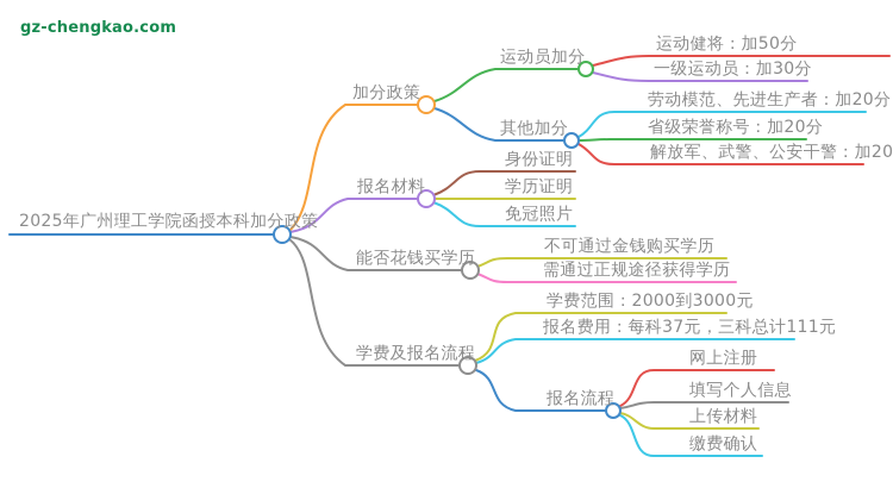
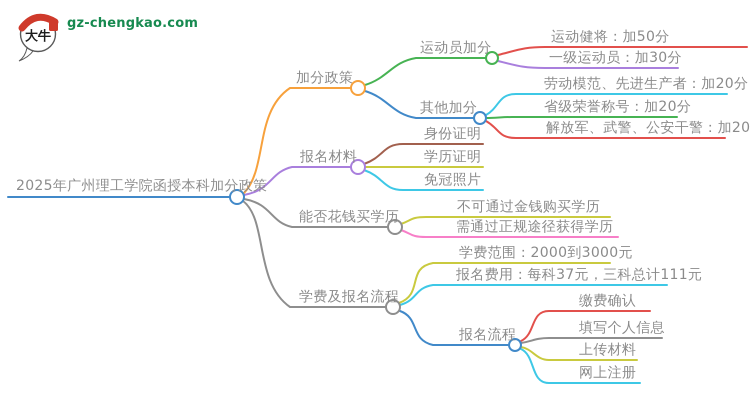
+ 大牛
  gz-chengkao.com
  2025年广州理工学院函授本科加分政策
  加分政策
  运动员加分
  运动健将：加50分
  一级运动员：加30分
  其他加分
  劳动模范、先进生产者：加20分
  省级荣誉称号：加20分
  解放军、武警、公安干警：加20
  报名材料
  身份证明
  学历证明
  免冠照片
  能否花钱买学历
  不可通过金钱购买学历
  需通过正规途径获得学历
  学费及报名流程
  学费范围：2000到3000元
  报名费用：每科37元，三科总计111元
  报名流程
- 网上注册
+ 缴费确认
  填写个人信息
  上传材料
- 缴费确认
+ 网上注册
